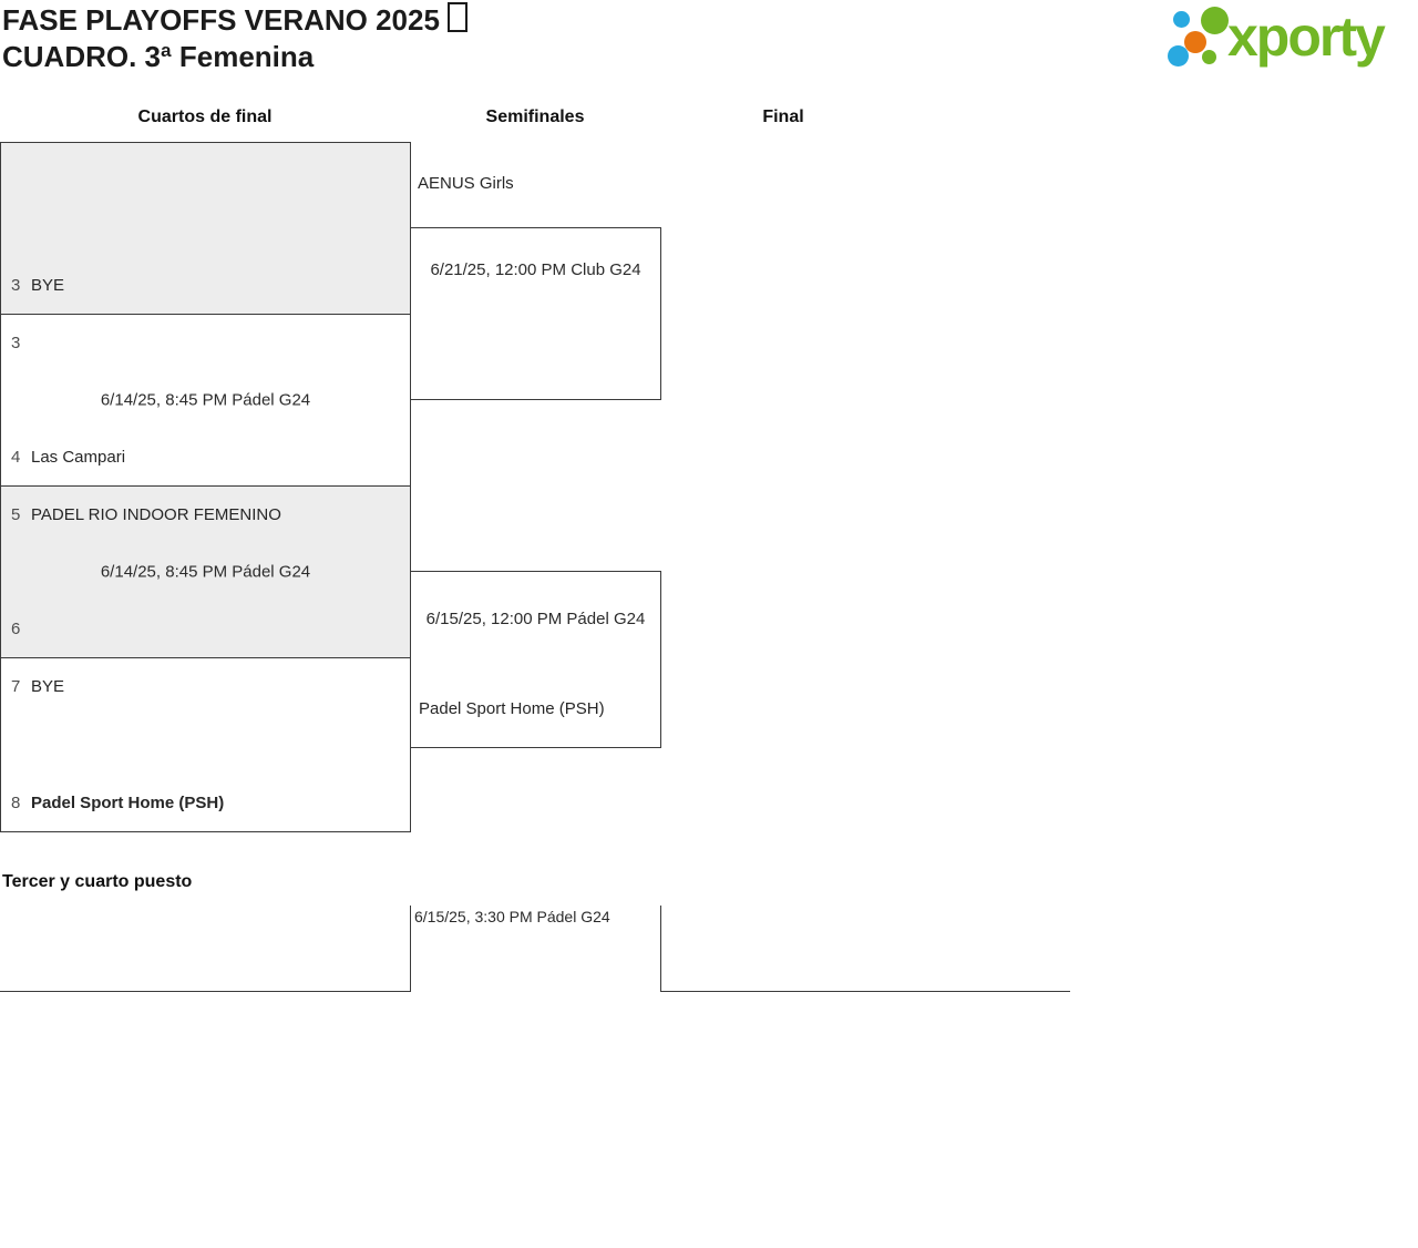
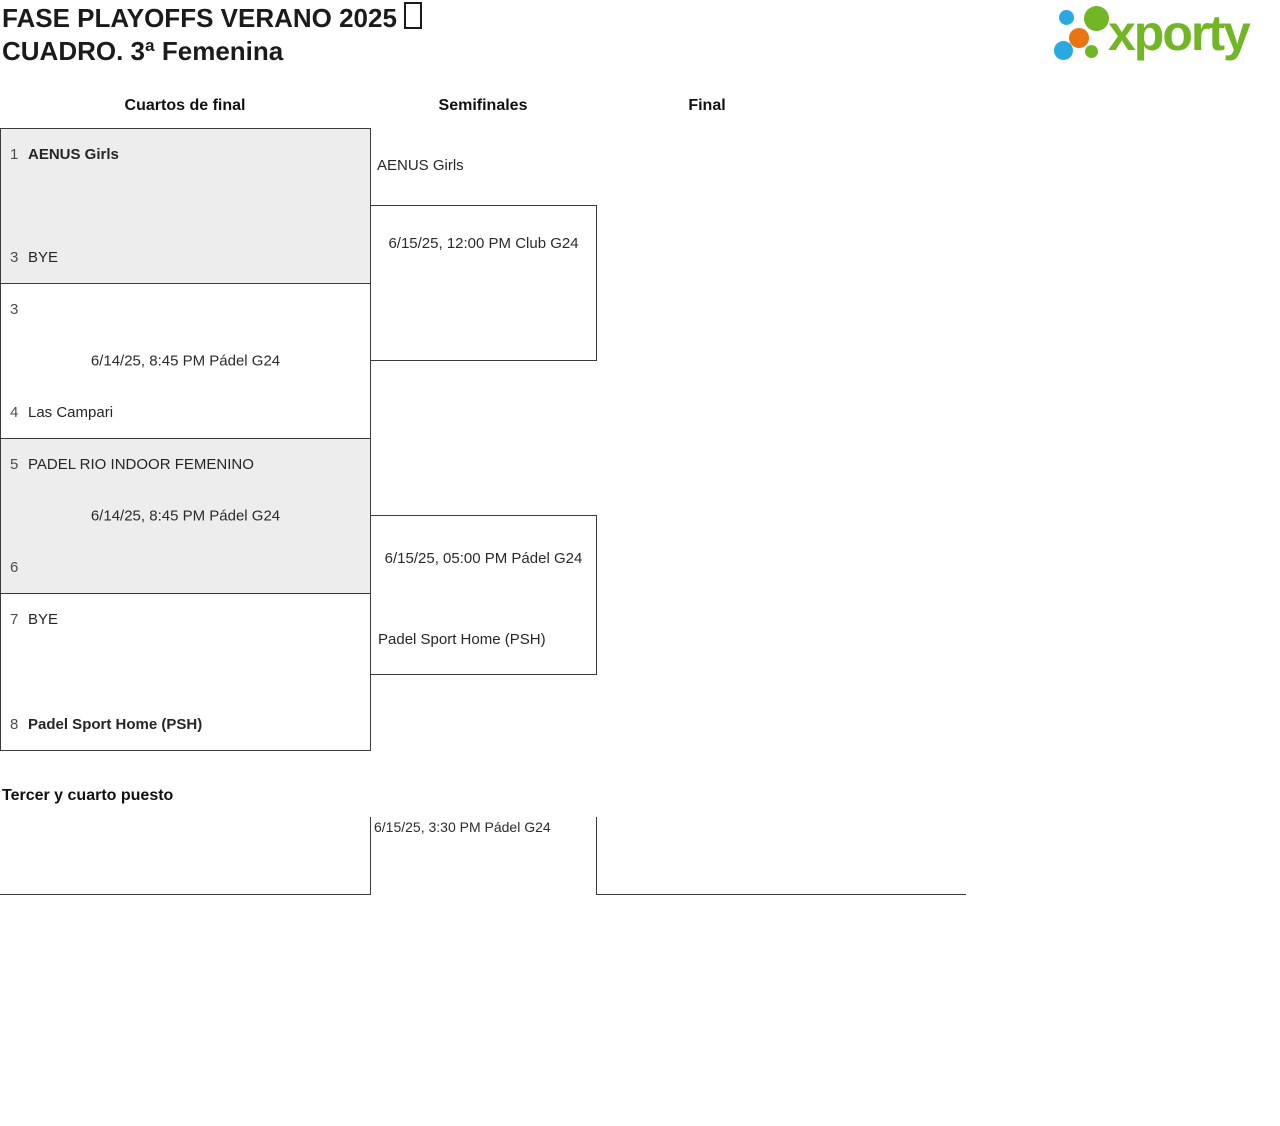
  FASE PLAYOFFS VERANO 2025
  CUADRO. 3ª Femenina
  xporty
  Cuartos de final
  Semifinales
  Final
+ 1 AENUS Girls
  3 BYE
  3
  6/14/25, 8:45 PM Pádel G24
  4 Las Campari
  5 PADEL RIO INDOOR FEMENINO
  6/14/25, 8:45 PM Pádel G24
  6
  7 BYE
  8 Padel Sport Home (PSH)
  AENUS Girls
- 6/21/25, 12:00 PM Club G24
+ 6/15/25, 12:00 PM Club G24
- 6/15/25, 12:00 PM Pádel G24
+ 6/15/25, 05:00 PM Pádel G24
  Padel Sport Home (PSH)
  Tercer y cuarto puesto
  6/15/25, 3:30 PM Pádel G24
